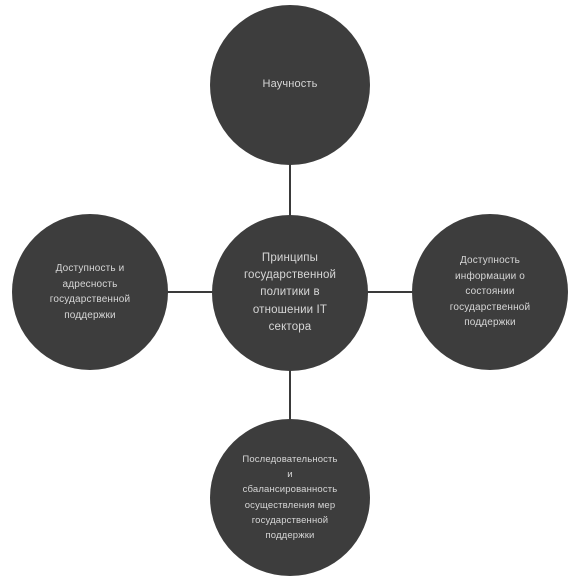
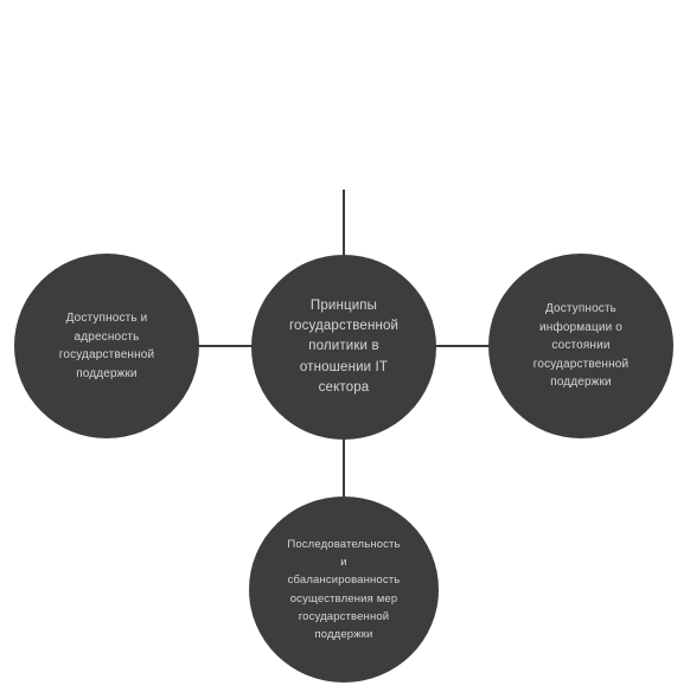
- Научность
  Доступность и
  адресность
  государственной
  поддержки
  Принципы
  государственной
  политики в
  отношении IT
  сектора
  Доступность
  информации о
  состоянии
  государственной
  поддержки
  Последовательность
  и
  сбалансированность
  осуществления мер
  государственной
  поддержки
